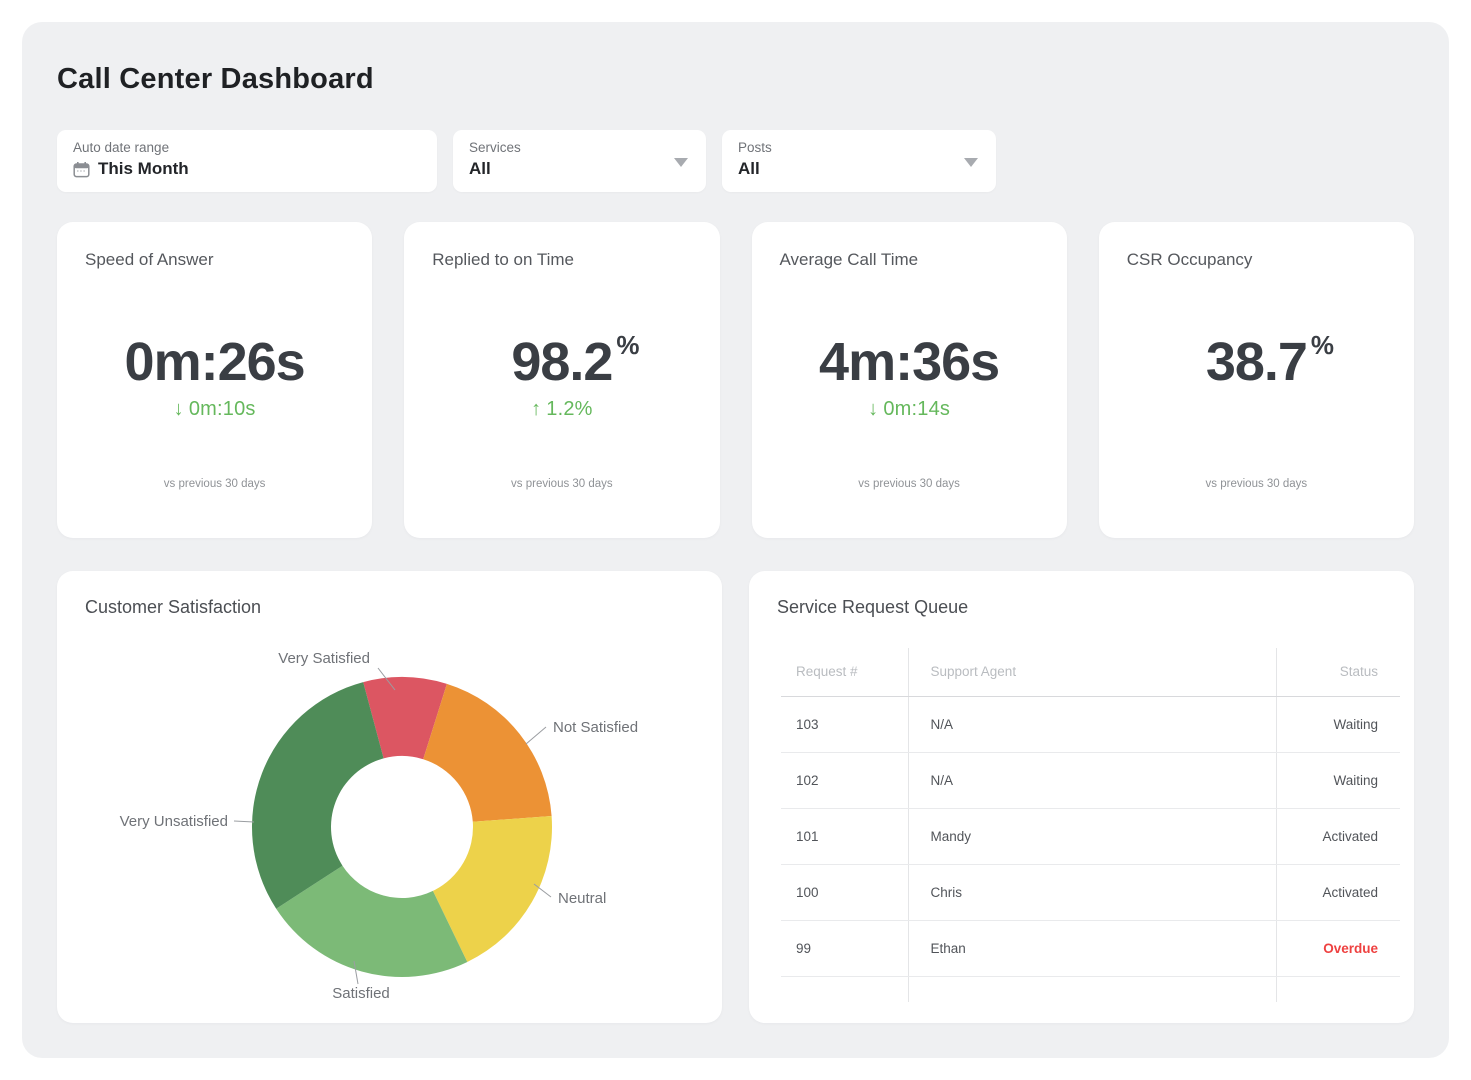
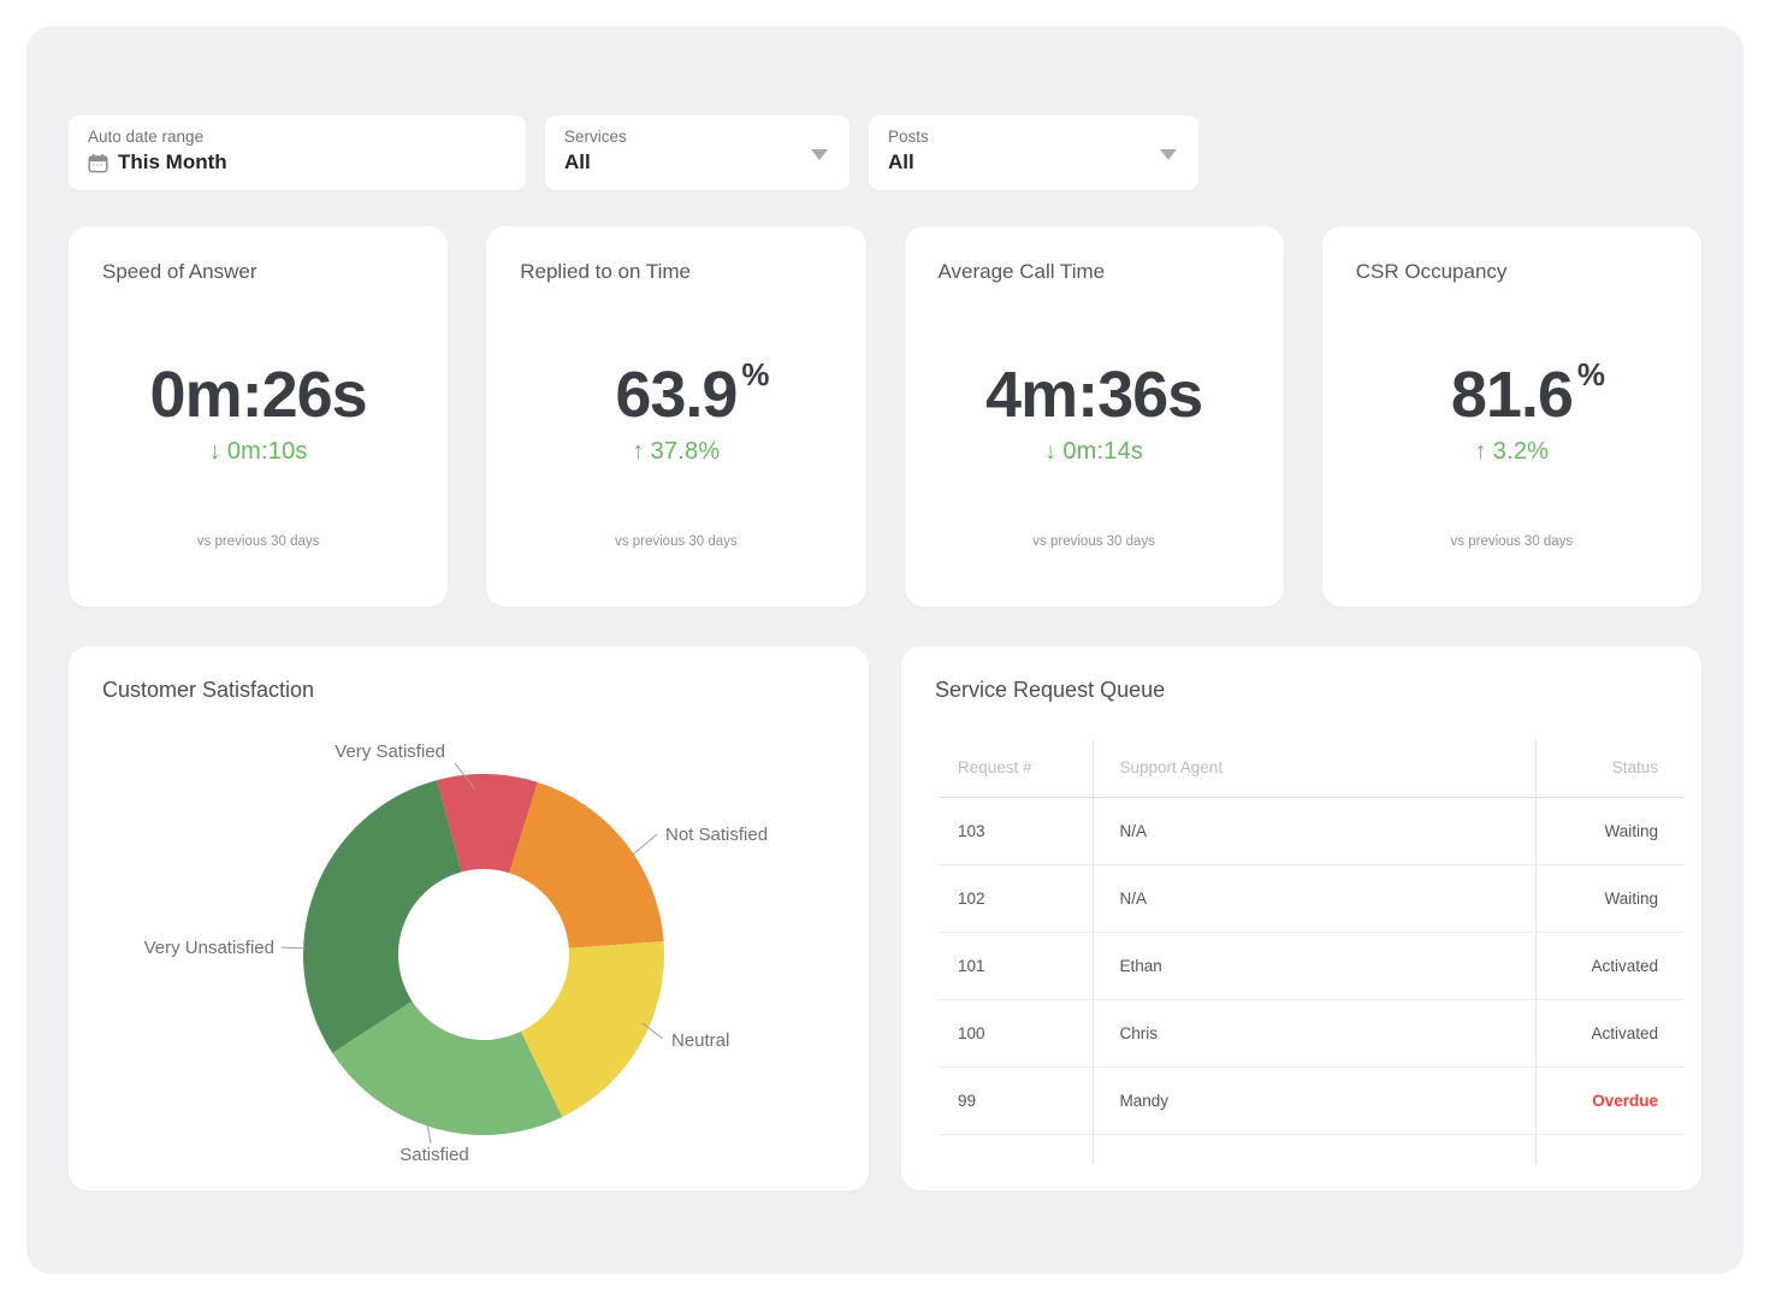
- Call Center Dashboard
  Auto date range
  This Month
  Services
  All
  Posts
  All
  Speed of Answer
  0m:26s
  ↓ 0m:10s
  vs previous 30 days
  Replied to on Time
- 98.2
+ 63.9
  %
- ↑ 1.2%
+ ↑ 37.8%
  vs previous 30 days
  Average Call Time
  4m:36s
  ↓ 0m:14s
  vs previous 30 days
  CSR Occupancy
- 38.7
+ 81.6
  %
+ ↑ 3.2%
  vs previous 30 days
  Customer Satisfaction
  Very Satisfied
  Not Satisfied
  Neutral
  Satisfied
  Very Unsatisfied
  Service Request Queue
  Request #	Support Agent	Status
  103	N/A	Waiting
  102	N/A	Waiting
- 101	Mandy	Activated
+ 101	Ethan	Activated
  100	Chris	Activated
- 99	Ethan	Overdue
+ 99	Mandy	Overdue
